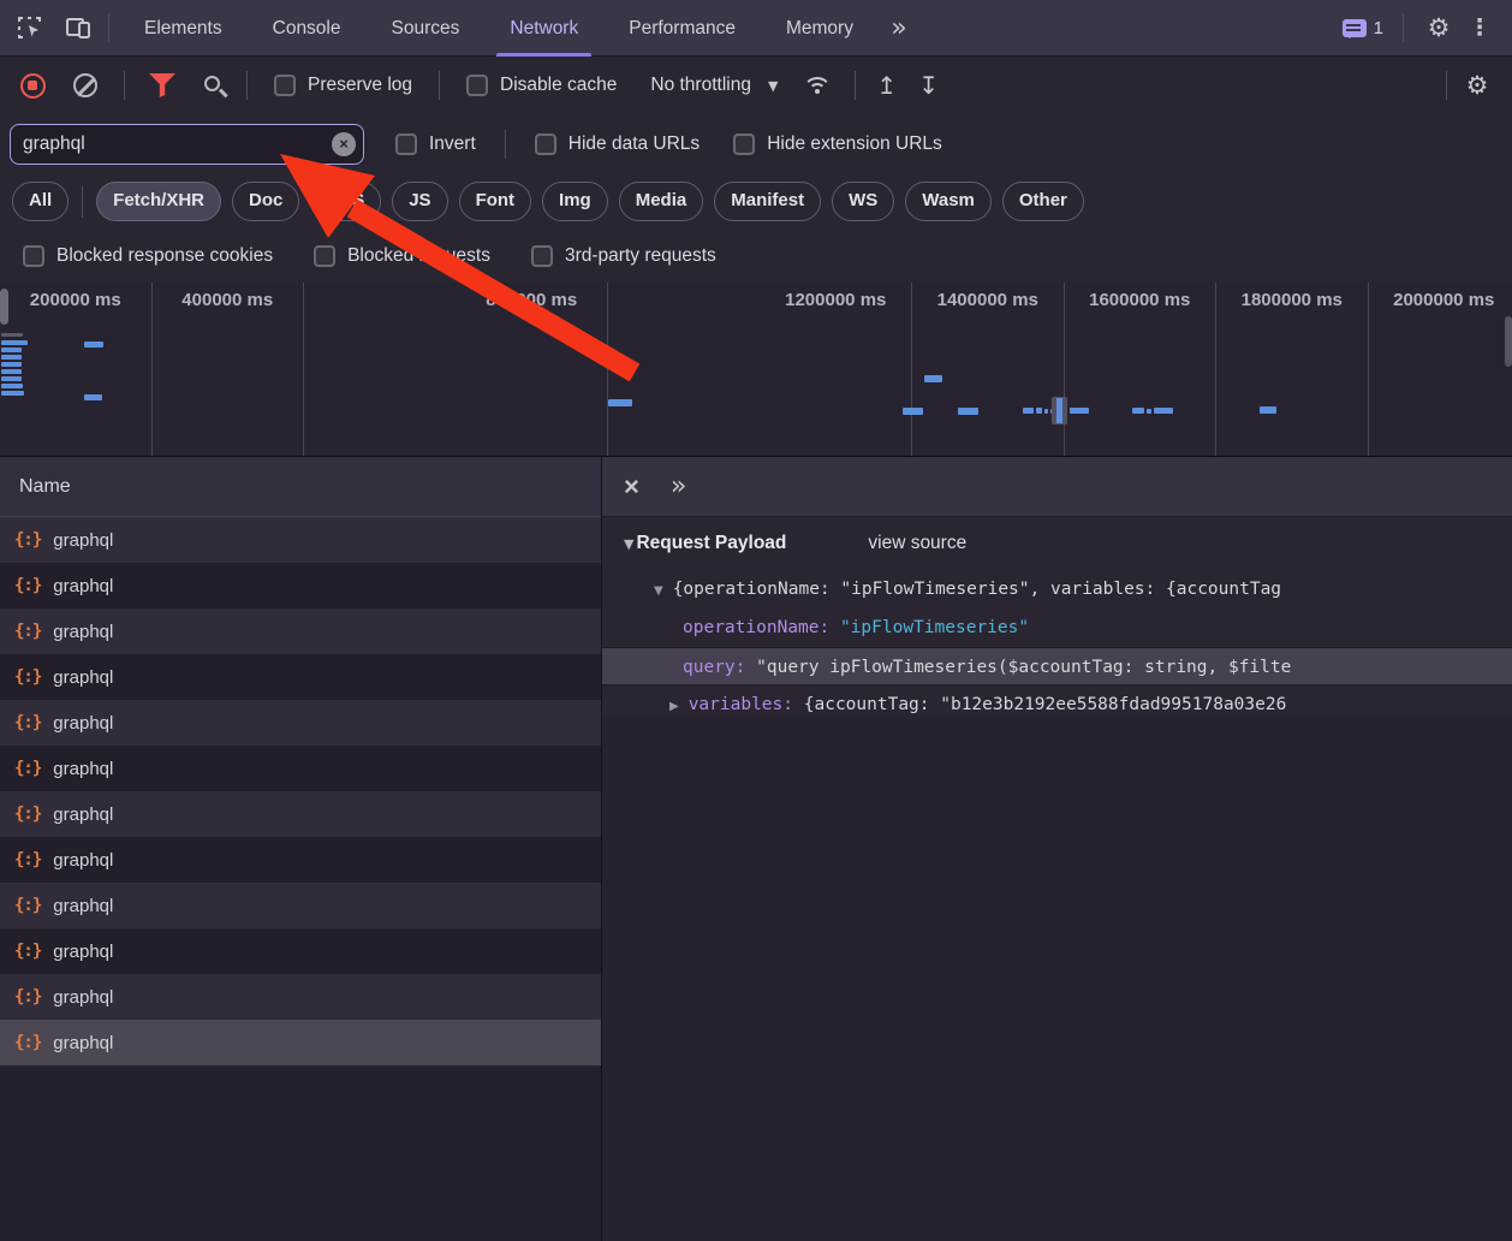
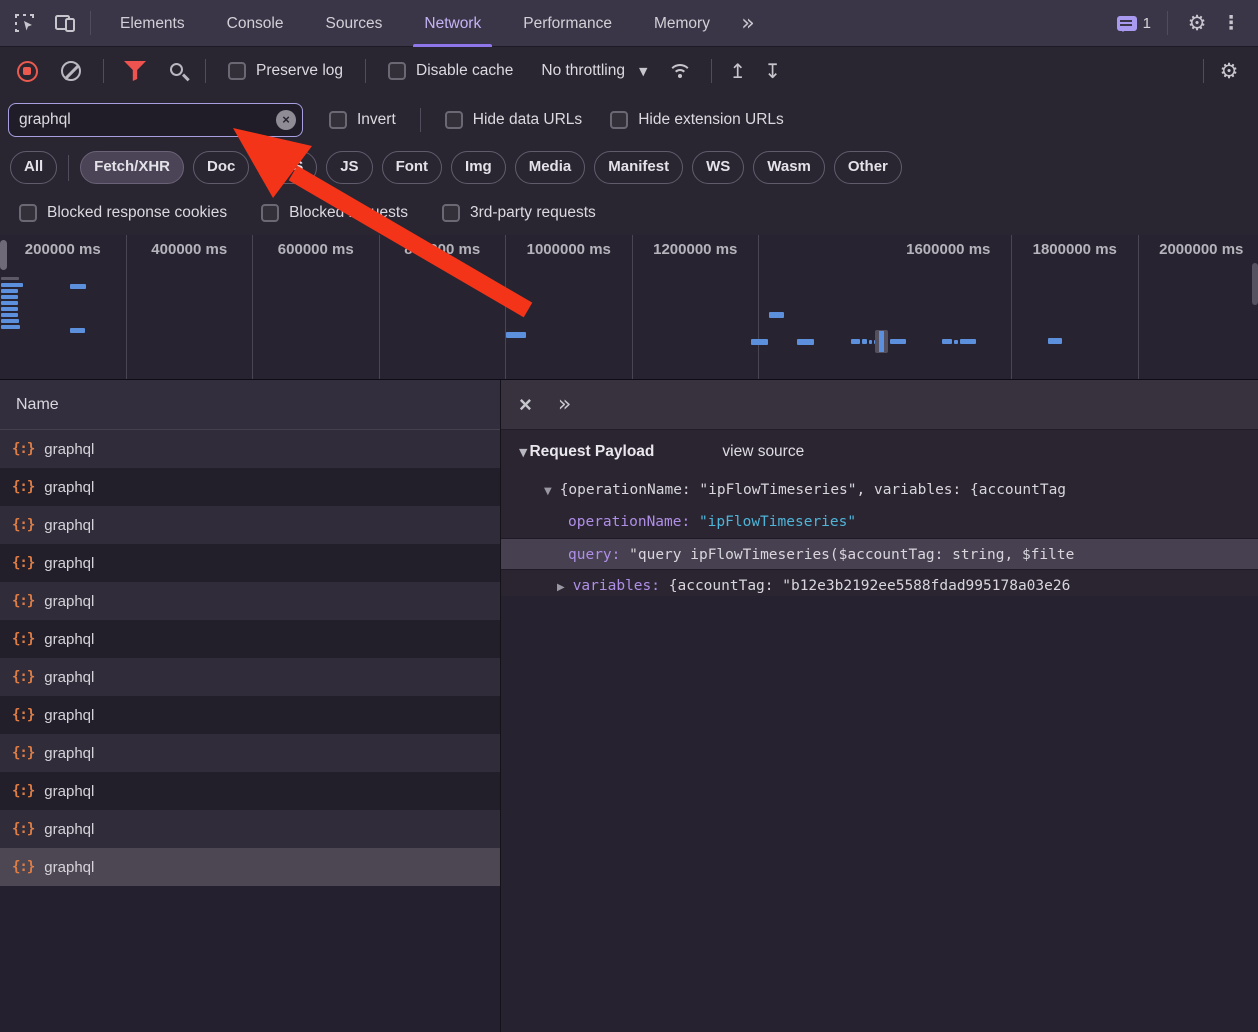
  Elements
  Console
  Sources
  Network
  Performance
  Memory
  »
  1
  ⚙
  ⋮
  Preserve log
  Disable cache
  No throttling
  ▼
  ↥
  ↧
  ⚙
  graphql
  ×
  Invert
  Hide data URLs
  Hide extension URLs
  All
  Fetch/XHR
  Doc
  JS
  Font
  Img
  Media
  Manifest
  WS
  Wasm
  Other
  Blocked response cookies
  Blockedests
  3rd-party requests
  200000 ms
  400000 ms
+ 600000 ms
+ 1000000 ms
  1200000 ms
- 1400000 ms
  1600000 ms
  1800000 ms
  2000000 ms
  Name
  {:}
  graphql
  {:}
  graphql
  {:}
  graphql
  {:}
  graphql
  {:}
  graphql
  {:}
  graphql
  {:}
  graphql
  {:}
  graphql
  {:}
  graphql
  {:}
  graphql
  {:}
  graphql
  {:}
  graphql
  ×
  »
  ▼
  Request Payload
  view source
  ▼ {operationName: "ipFlowTimeseries", variables: {accountTag
  operationName: "ipFlowTimeseries"
  query: "query ipFlowTimeseries($accountTag: string, $filte
  ▶ variables: {accountTag: "b12e3b2192ee5588fdad995178a03e26
